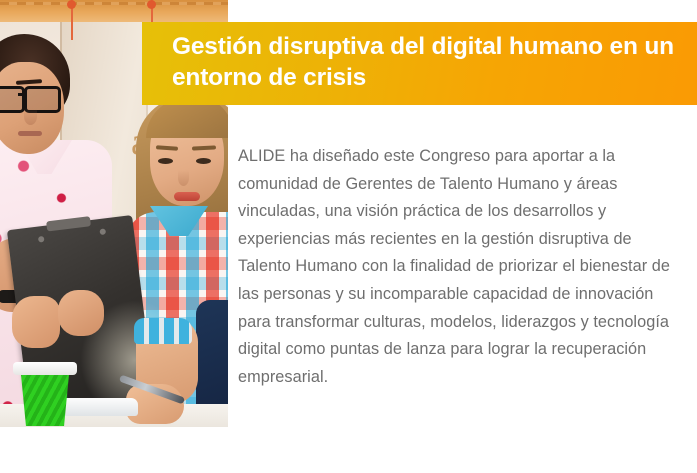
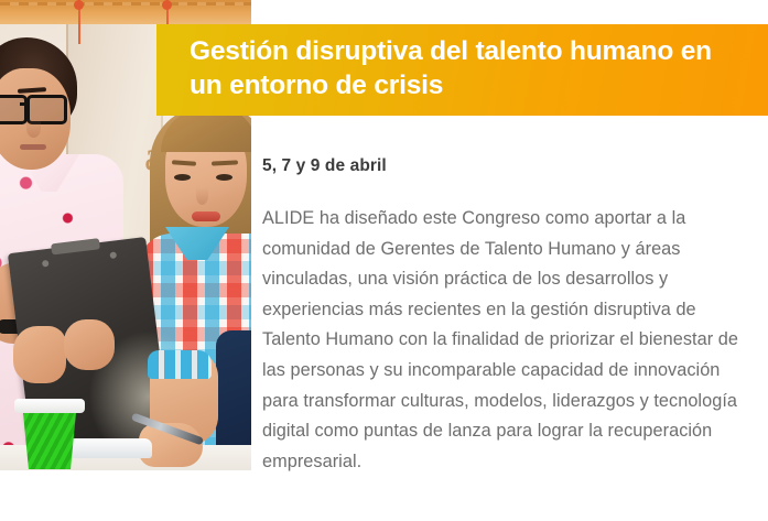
- Gestión disruptiva del digital humano en un entorno de crisis
+ Gestión disruptiva del talento humano en un entorno de crisis
+ 5, 7 y 9 de abril
- ALIDE ha diseñado este Congreso para aportar a la comunidad de Gerentes de Talento Humano y áreas vinculadas, una visión práctica de los desarrollos y experiencias más recientes en la gestión disruptiva de Talento Humano con la finalidad de priorizar el bienestar de las personas y su incomparable capacidad de innovación para transformar culturas, modelos, liderazgos y tecnología digital como puntas de lanza para lograr la recuperación empresarial.
+ ALIDE ha diseñado este Congreso como aportar a la comunidad de Gerentes de Talento Humano y áreas vinculadas, una visión práctica de los desarrollos y experiencias más recientes en la gestión disruptiva de Talento Humano con la finalidad de priorizar el bienestar de las personas y su incomparable capacidad de innovación para transformar culturas, modelos, liderazgos y tecnología digital como puntas de lanza para lograr la recuperación empresarial.
